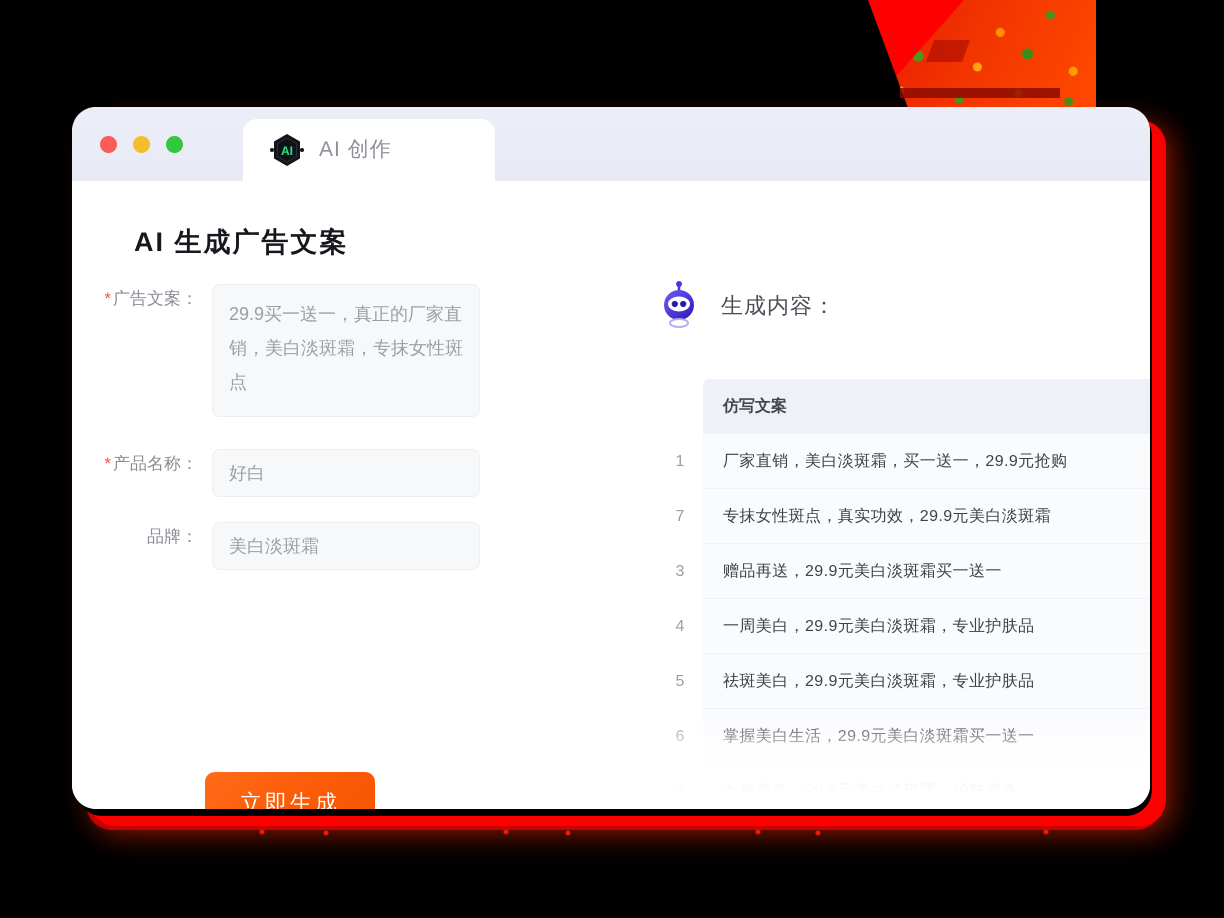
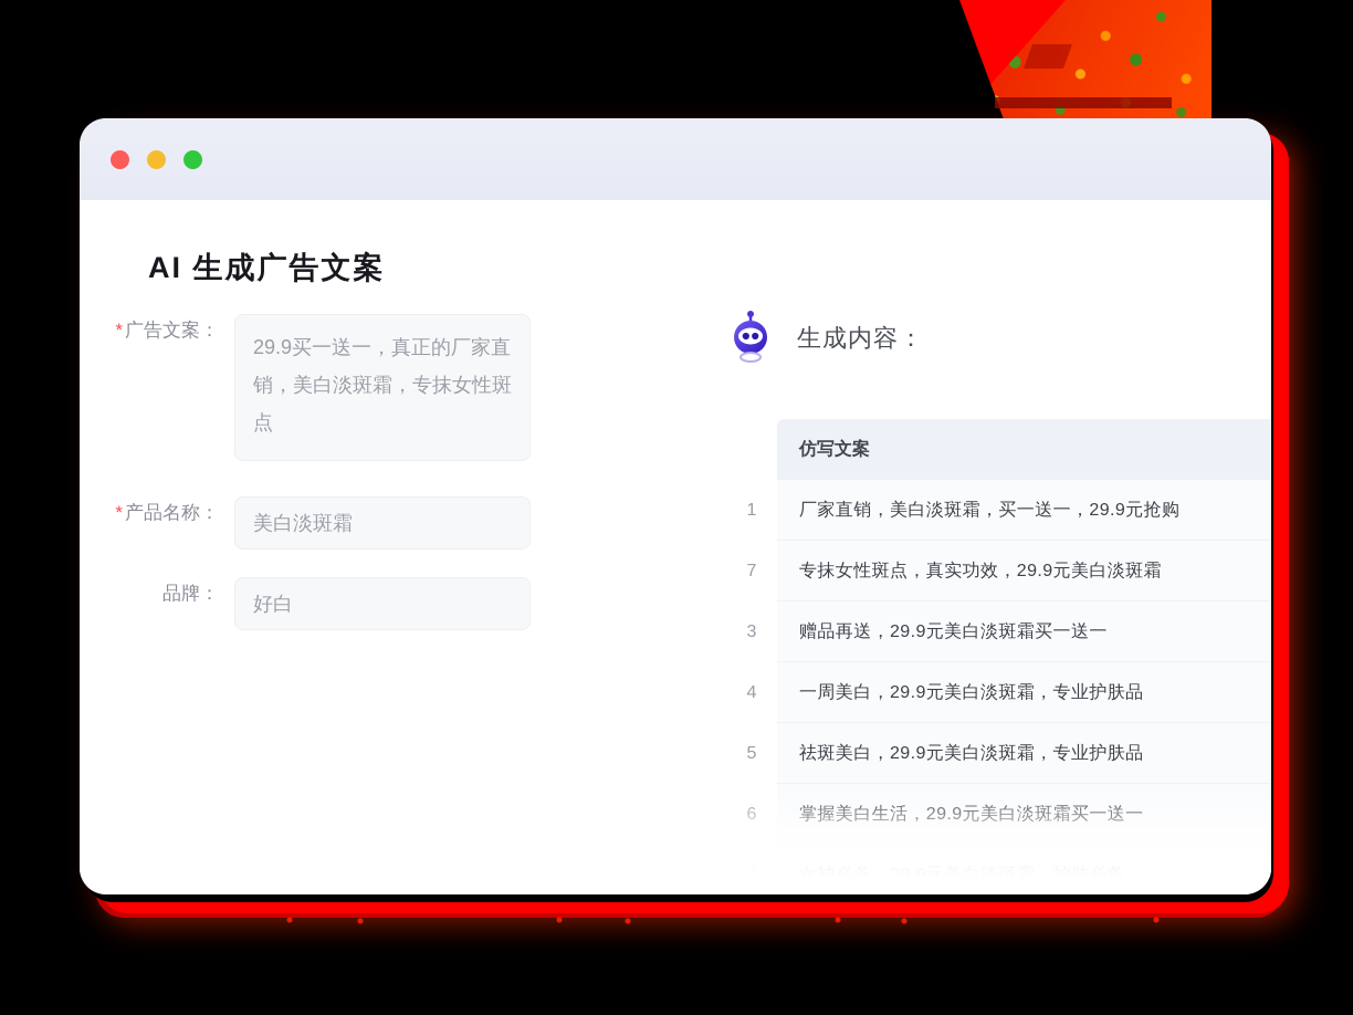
- AI
- AI 创作
  AI 生成广告文案
  *广告文案：
  29.9买一送一，真正的厂家直销，美白淡斑霜，专抹女性斑点
  *产品名称：
- 好白
+ 美白淡斑霜
  品牌：
- 美白淡斑霜
+ 好白
- 立即生成
  生成内容：
  仿写文案
  1
  厂家直销，美白淡斑霜，买一送一，29.9元抢购
  7
  专抹女性斑点，真实功效，29.9元美白淡斑霜
  3
  赠品再送，29.9元美白淡斑霜买一送一
  4
  一周美白，29.9元美白淡斑霜，专业护肤品
  5
  祛斑美白，29.9元美白淡斑霜，专业护肤品
